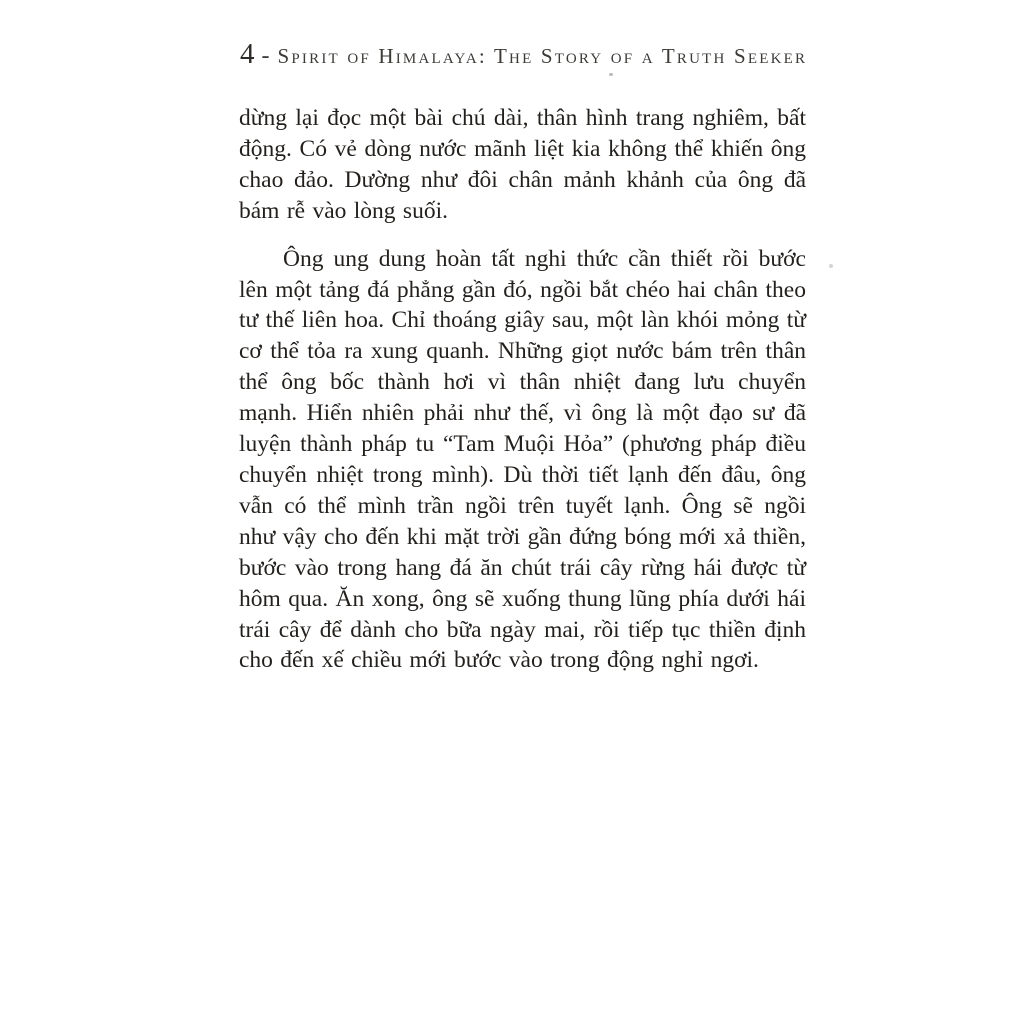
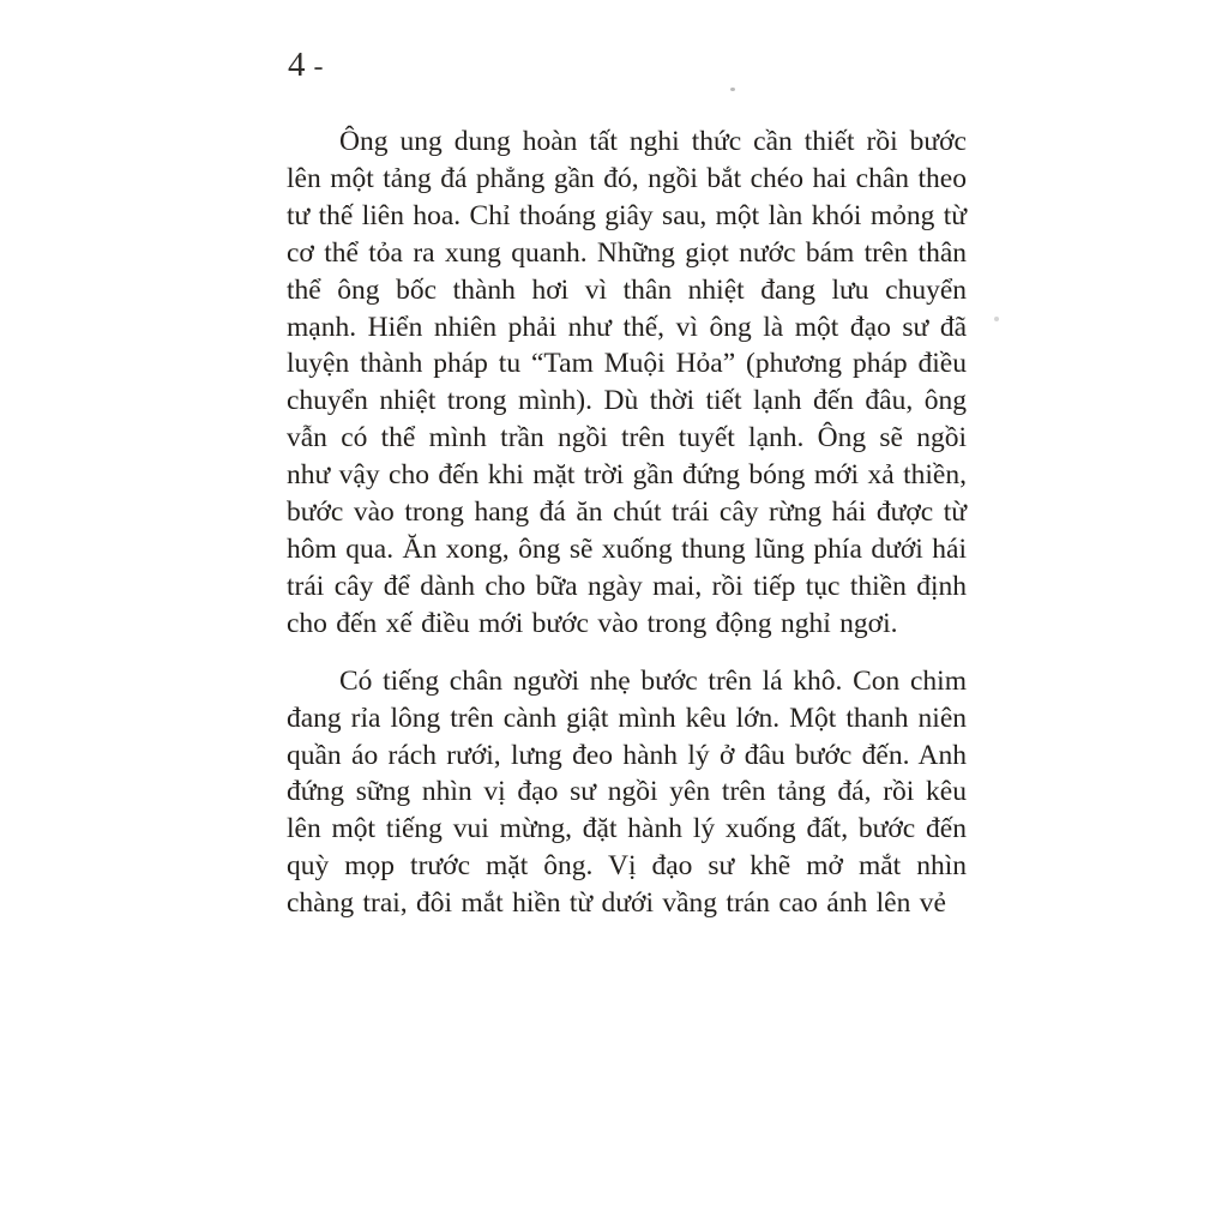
  4
  -
- Spirit of Himalaya: The Story of a Truth Seeker
- dừng lại đọc một bài chú dài, thân hình trang nghiêm, bất động. Có vẻ dòng nước mãnh liệt kia không thể khiến ông chao đảo. Dường như đôi chân mảnh khảnh của ông đã bám rễ vào lòng suối.
- Ông ung dung hoàn tất nghi thức cần thiết rồi bước lên một tảng đá phẳng gần đó, ngồi bắt chéo hai chân theo tư thế liên hoa. Chỉ thoáng giây sau, một làn khói mỏng từ cơ thể tỏa ra xung quanh. Những giọt nước bám trên thân thể ông bốc thành hơi vì thân nhiệt đang lưu chuyển mạnh. Hiển nhiên phải như thế, vì ông là một đạo sư đã luyện thành pháp tu “Tam Muội Hỏa” (phương pháp điều chuyển nhiệt trong mình). Dù thời tiết lạnh đến đâu, ông vẫn có thể mình trần ngồi trên tuyết lạnh. Ông sẽ ngồi như vậy cho đến khi mặt trời gần đứng bóng mới xả thiền, bước vào trong hang đá ăn chút trái cây rừng hái được từ hôm qua. Ăn xong, ông sẽ xuống thung lũng phía dưới hái trái cây để dành cho bữa ngày mai, rồi tiếp tục thiền định cho đến xế chiều mới bước vào trong động nghỉ ngơi.
+ Ông ung dung hoàn tất nghi thức cần thiết rồi bước lên một tảng đá phẳng gần đó, ngồi bắt chéo hai chân theo tư thế liên hoa. Chỉ thoáng giây sau, một làn khói mỏng từ cơ thể tỏa ra xung quanh. Những giọt nước bám trên thân thể ông bốc thành hơi vì thân nhiệt đang lưu chuyển mạnh. Hiển nhiên phải như thế, vì ông là một đạo sư đã luyện thành pháp tu “Tam Muội Hỏa” (phương pháp điều chuyển nhiệt trong mình). Dù thời tiết lạnh đến đâu, ông vẫn có thể mình trần ngồi trên tuyết lạnh. Ông sẽ ngồi như vậy cho đến khi mặt trời gần đứng bóng mới xả thiền, bước vào trong hang đá ăn chút trái cây rừng hái được từ hôm qua. Ăn xong, ông sẽ xuống thung lũng phía dưới hái trái cây để dành cho bữa ngày mai, rồi tiếp tục thiền định cho đến xế điều mới bước vào trong động nghỉ ngơi.
+ Có tiếng chân người nhẹ bước trên lá khô. Con chim đang rỉa lông trên cành giật mình kêu lớn. Một thanh niên quần áo rách rưới, lưng đeo hành lý ở đâu bước đến. Anh đứng sững nhìn vị đạo sư ngồi yên trên tảng đá, rồi kêu lên một tiếng vui mừng, đặt hành lý xuống đất, bước đến quỳ mọp trước mặt ông. Vị đạo sư khẽ mở mắt nhìn chàng trai, đôi mắt hiền từ dưới vầng trán cao ánh lên vẻ
